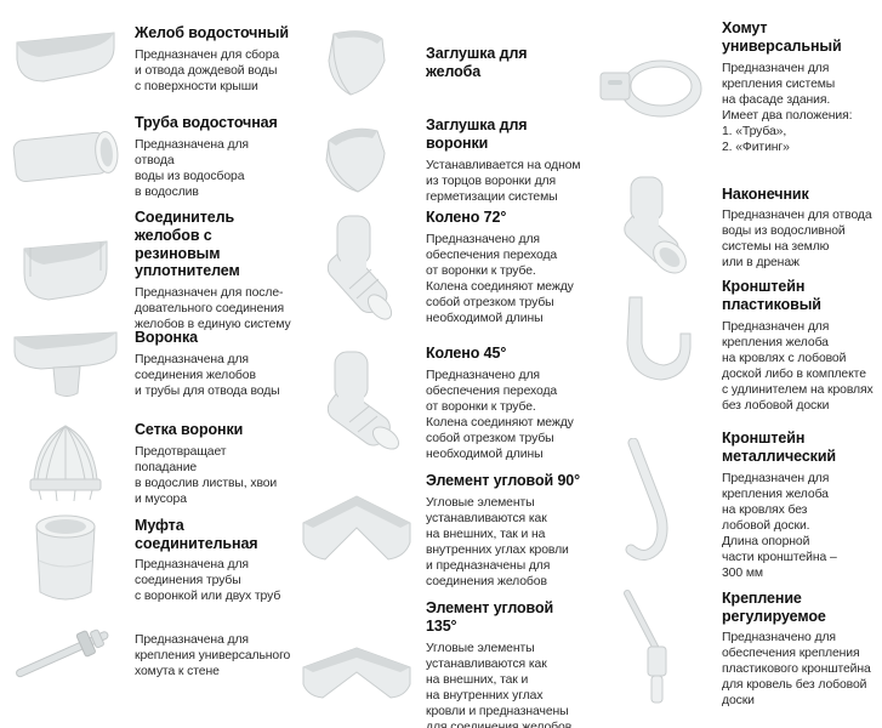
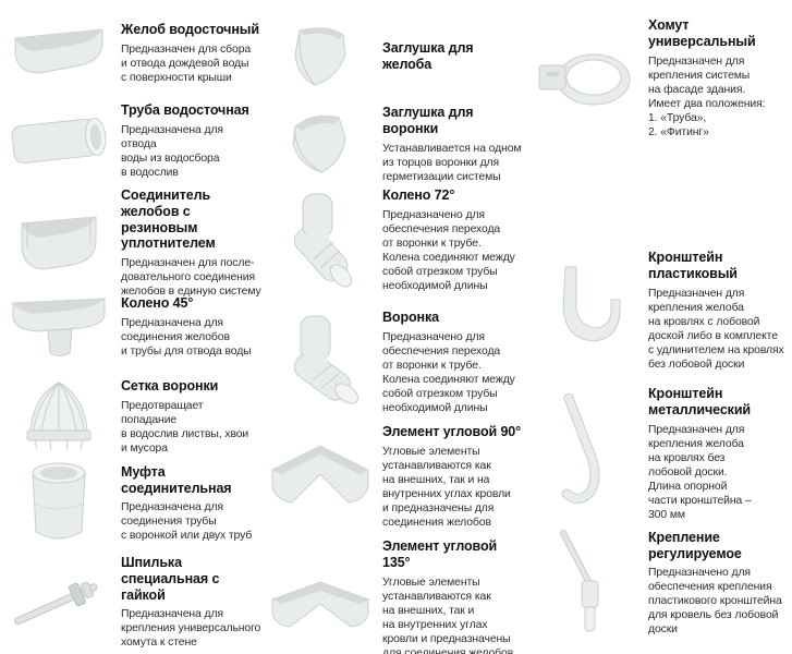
  Желоб водосточный
  Предназначен для сбора
  и отвода дождевой воды
  с поверхности крыши
  Труба водосточная
  Предназначена для отвода
  воды из водосбора
  в водослив
  Соединитель
  желобов с резиновым
  уплотнителем
  Предназначен для после-
  довательного соединения
  желобов в единую систему
- Воронка
+ Колено 45°
  Предназначена для
  соединения желобов
  и трубы для отвода воды
  Сетка воронки
  Предотвращает попадание
  в водослив листвы, хвои
  и мусора
  Муфта
  соединительная
  Предназначена для
  соединения трубы
  с воронкой или двух труб
+ Шпилька
+ специальная с гайкой
  Предназначена для
  крепления универсального
  хомута к стене
  Заглушка для желоба
  Заглушка для воронки
  Устанавливается на одном
  из торцов воронки для
  герметизации системы
  Колено 72°
  Предназначено для
  обеспечения перехода
  от воронки к трубе.
  Колена соединяют между
  собой отрезком трубы
  необходимой длины
- Колено 45°
+ Воронка
  Предназначено для
  обеспечения перехода
  от воронки к трубе.
  Колена соединяют между
  собой отрезком трубы
  необходимой длины
  Элемент угловой 90°
  Угловые элементы
  устанавливаются как
  на внешних, так и на
  внутренних углах кровли
  и предназначены для
  соединения желобов
  Элемент угловой 135°
  Угловые элементы
  устанавливаются как
  на внешних, так и
  на внутренних углах
  кровли и предназначены
  для соединения желобов
  Хомут
  универсальный
  Предназначен для
  крепления системы
  на фасаде здания.
  Имеет два положения:
  1. «Труба»,
  2. «Фитинг»
- Наконечник
- Предназначен для отвода
- воды из водосливной
- системы на землю
- или в дренаж
  Кронштейн
  пластиковый
  Предназначен для
  крепления желоба
  на кровлях с лобовой
  доской либо в комплекте
  с удлинителем на кровлях
  без лобовой доски
  Кронштейн
  металлический
  Предназначен для
  крепления желоба
  на кровлях без
  лобовой доски.
  Длина опорной
  части кронштейна –
  300 мм
  Крепление
  регулируемое
  Предназначено для
  обеспечения крепления
  пластикового кронштейна
  для кровель без лобовой
  доски
